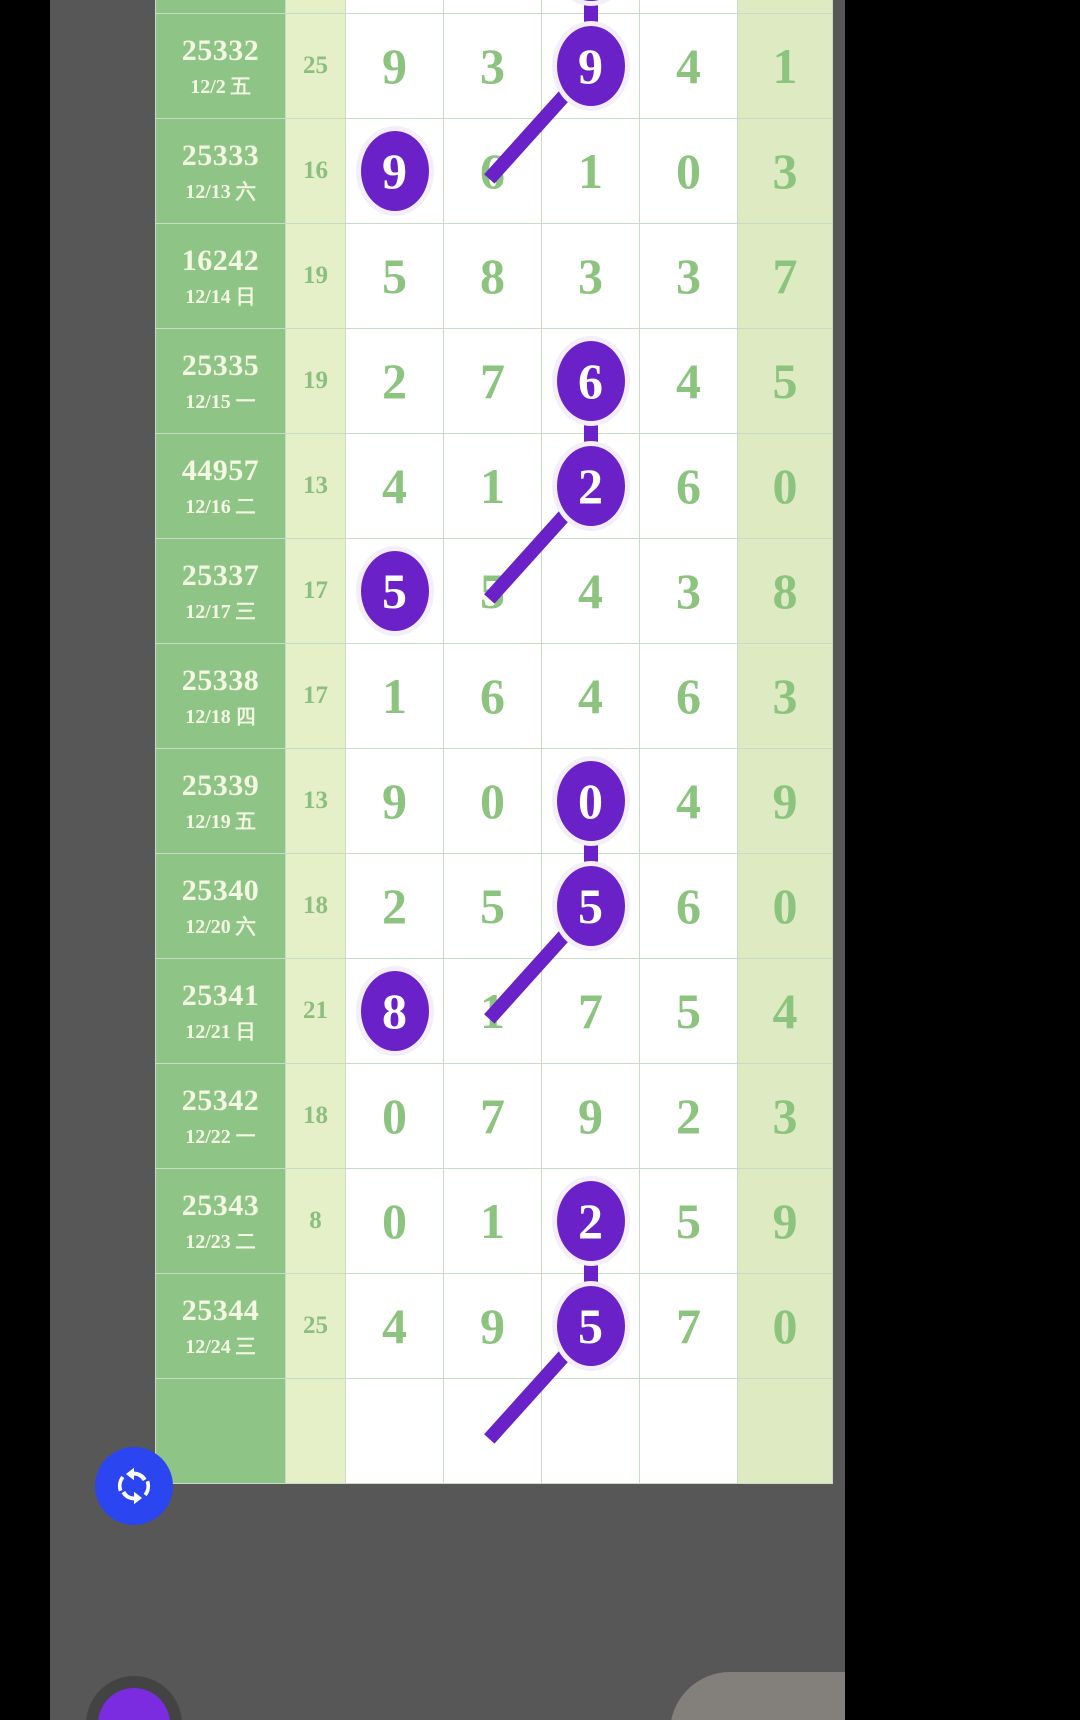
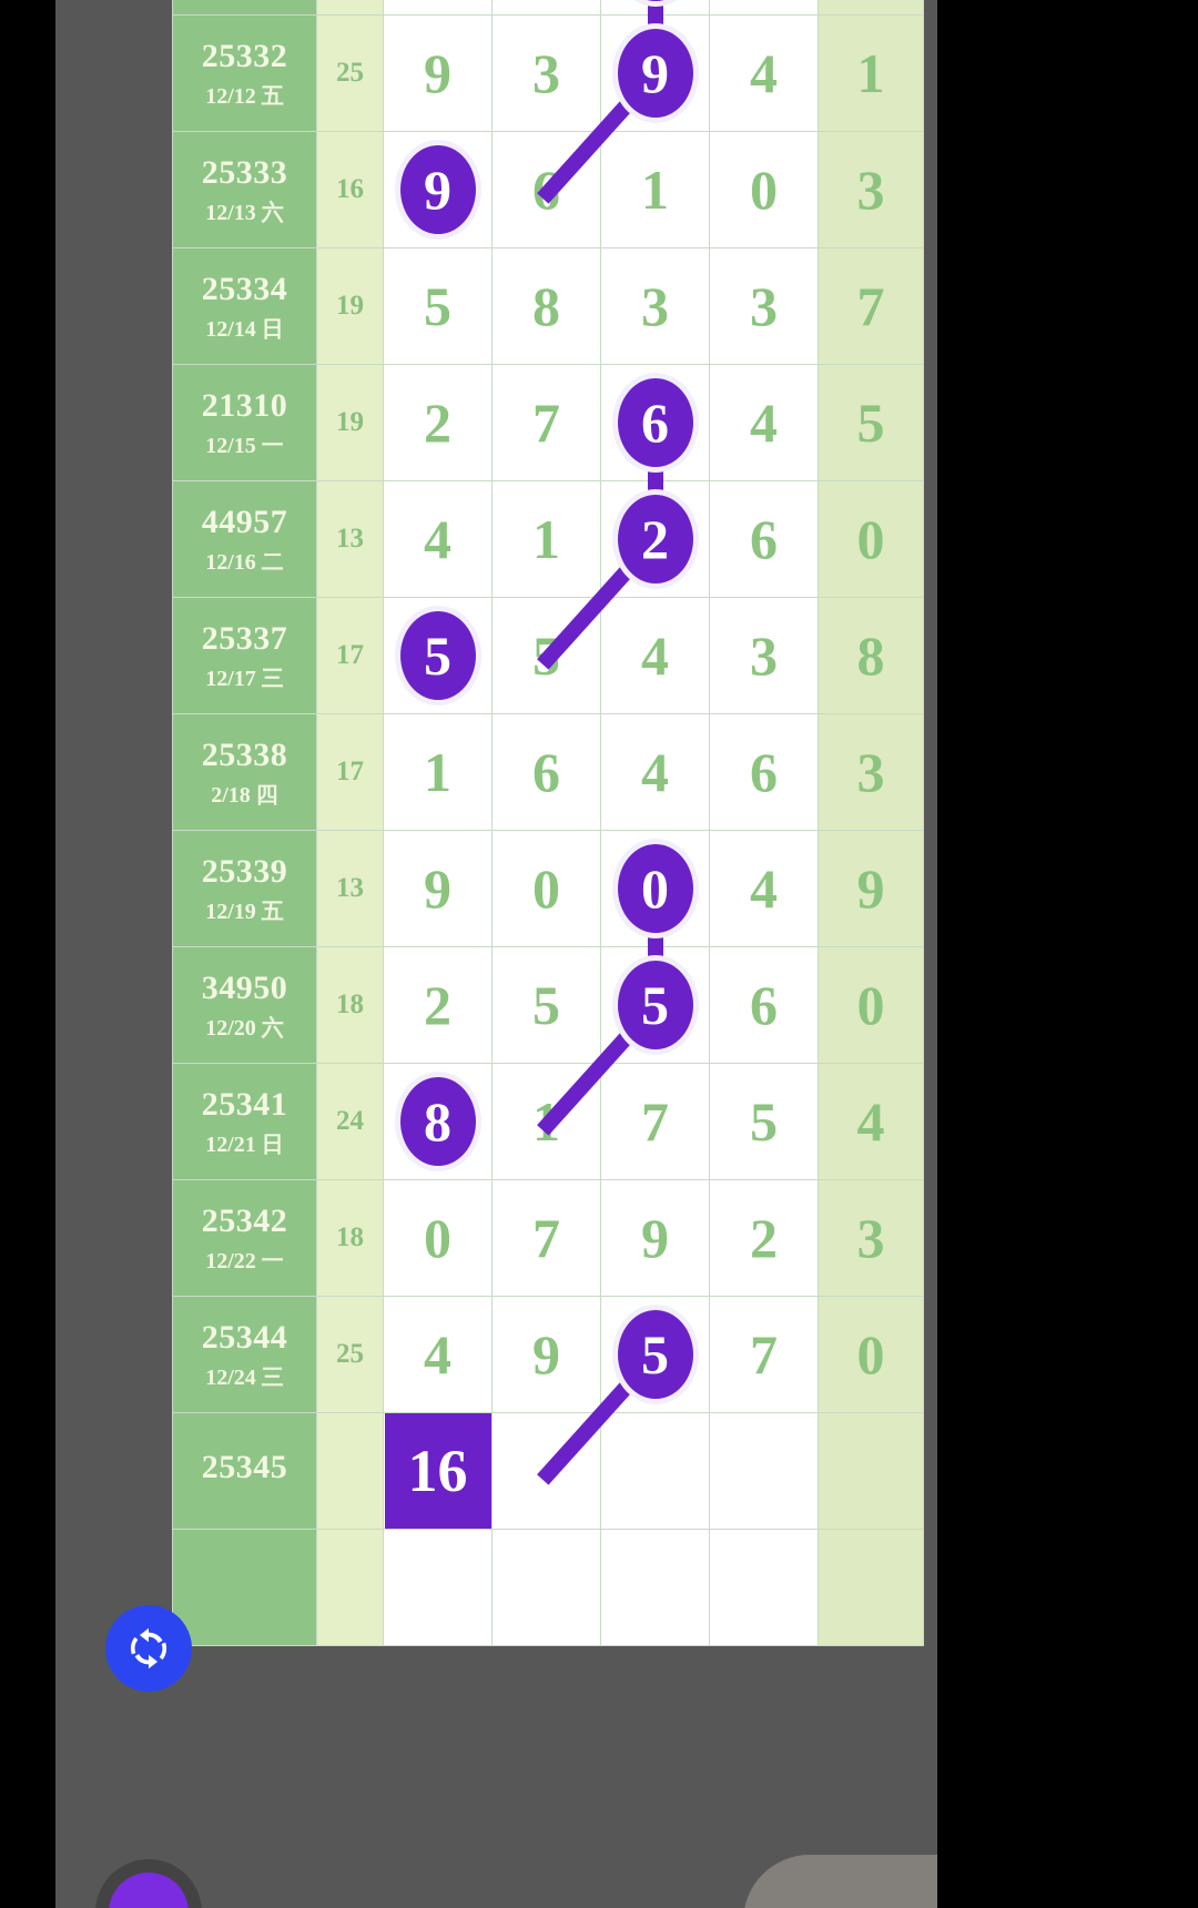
- 25332 12/2 五	25	9	3	9	4	1
+ 25332 12/12 五	25	9	3	9	4	1
  25333 12/13 六	16	9		1	0	3
- 16242 12/14 日	19	5	8	3	3	7
+ 25334 12/14 日	19	5	8	3	3	7
- 25335 12/15 一	19	2	7	6	4	5
+ 21310 12/15 一	19	2	7	6	4	5
  44957 12/16 二	13	4	1	2	6	0
  25337 12/17 三	17	5		4	3	8
- 25338 12/18 四	17	1	6	4	6	3
+ 25338 2/18 四	17	1	6	4	6	3
  25339 12/19 五	13	9	0	0	4	9
- 25340 12/20 六	18	2	5	5	6	0
+ 34950 12/20 六	18	2	5	5	6	0
- 25341 12/21 日	21	8		7	5	4
+ 25341 12/21 日	24	8		7	5	4
  25342 12/22 一	18	0	7	9	2	3
- 25343 12/23 二	8	0	1	2	5	9
  25344 12/24 三	25	4	9	5	7	0
+ 25345		16
